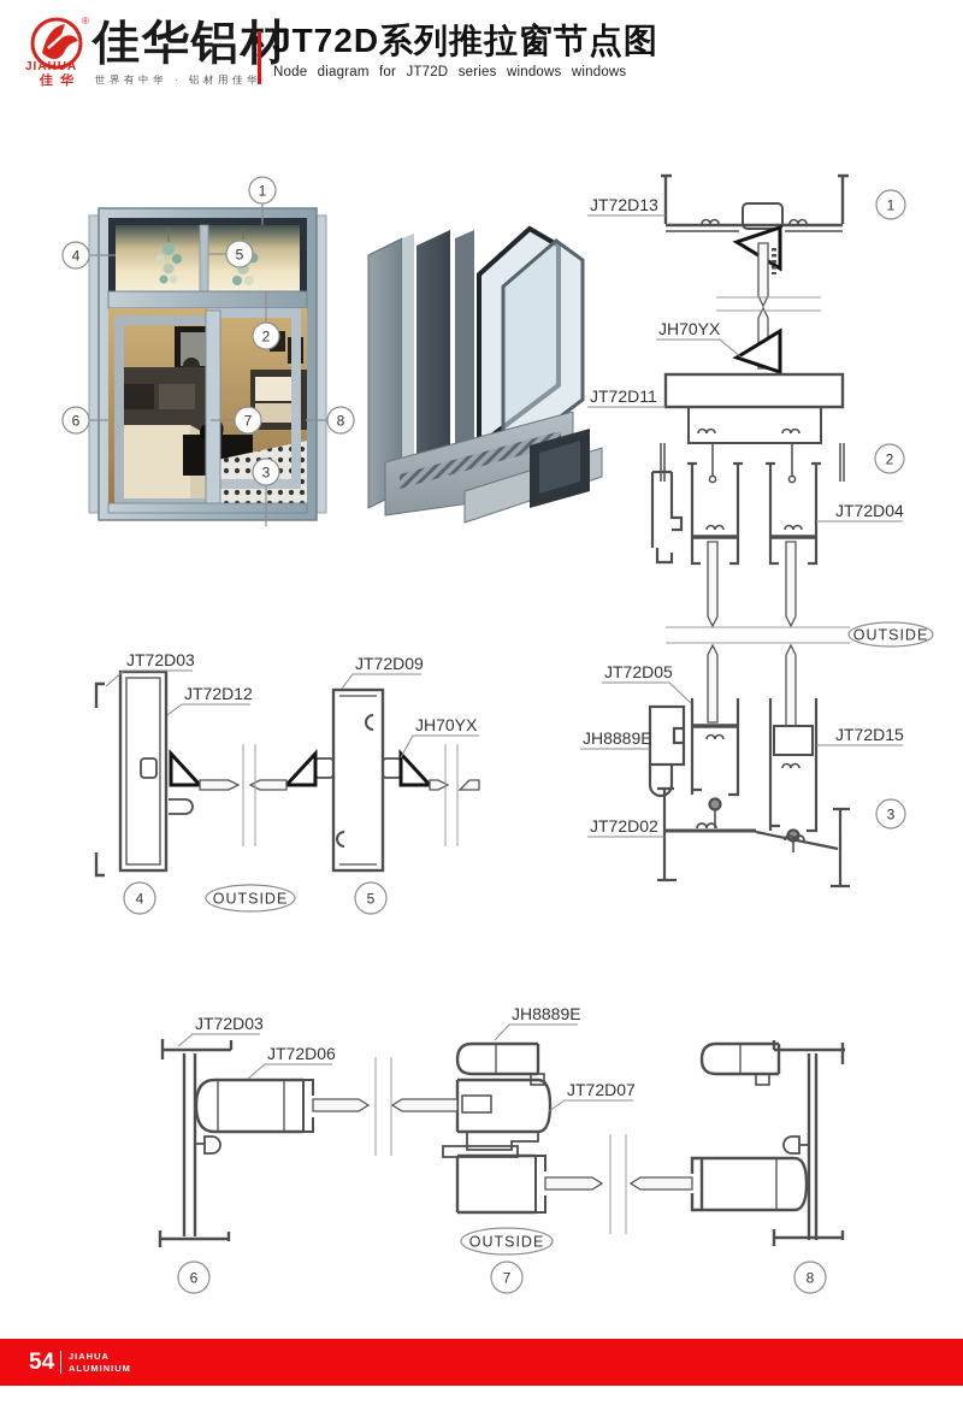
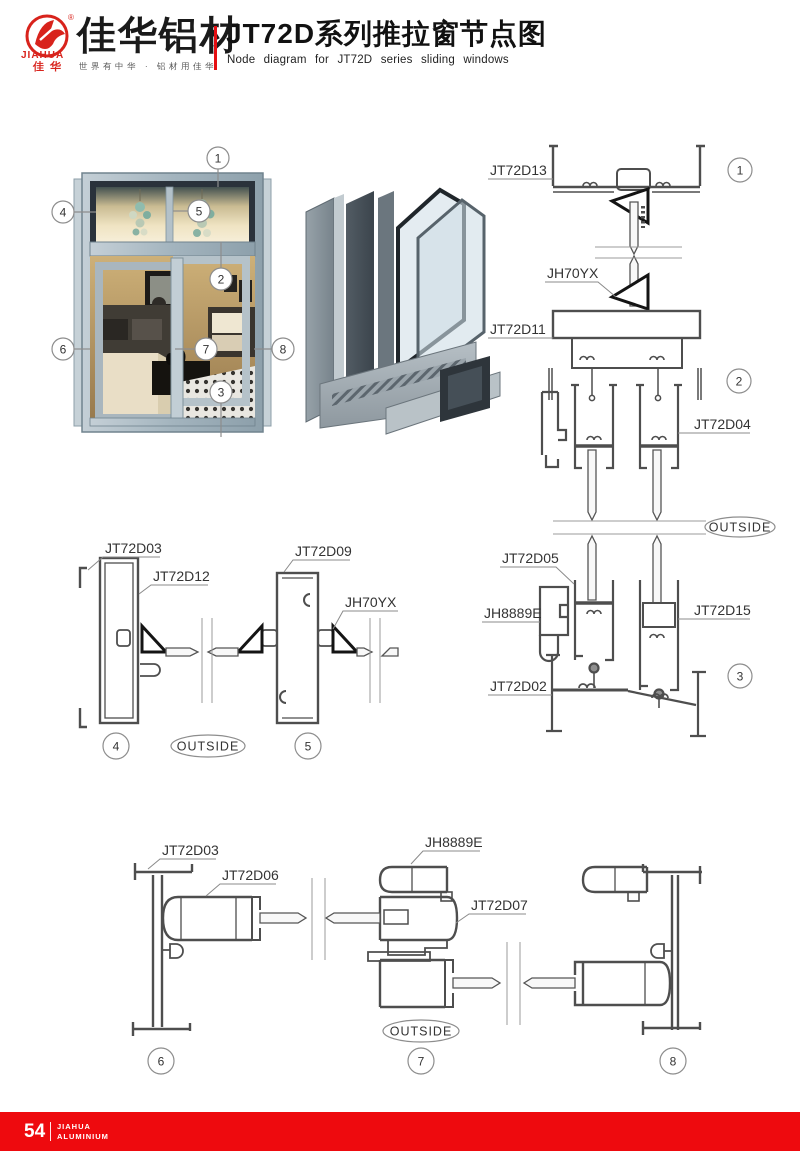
  ®
  JIAHUA
  佳华
  佳华铝材
  世界有中华 · 铝材用佳华
  JT72D系列推拉窗节点图
- Node diagram for JT72D series windows windows
+ Node diagram for JT72D series sliding windows
  1
  4
  5
  2
  6
  7
  8
  3
  JT72D13
  JH70YX
  JT72D11
  JT72D04
  JT72D05
  JH8889E
  JT72D15
  JT72D02
  1
  2
  OUTSIDE
  3
  JT72D03
  JT72D12
  JT72D09
  JH70YX
  4
  OUTSIDE
  5
  JT72D03
  JT72D06
  JH8889E
  JT72D07
  OUTSIDE
  6
  7
  8
  54
  JIAHUA
  ALUMINIUM
